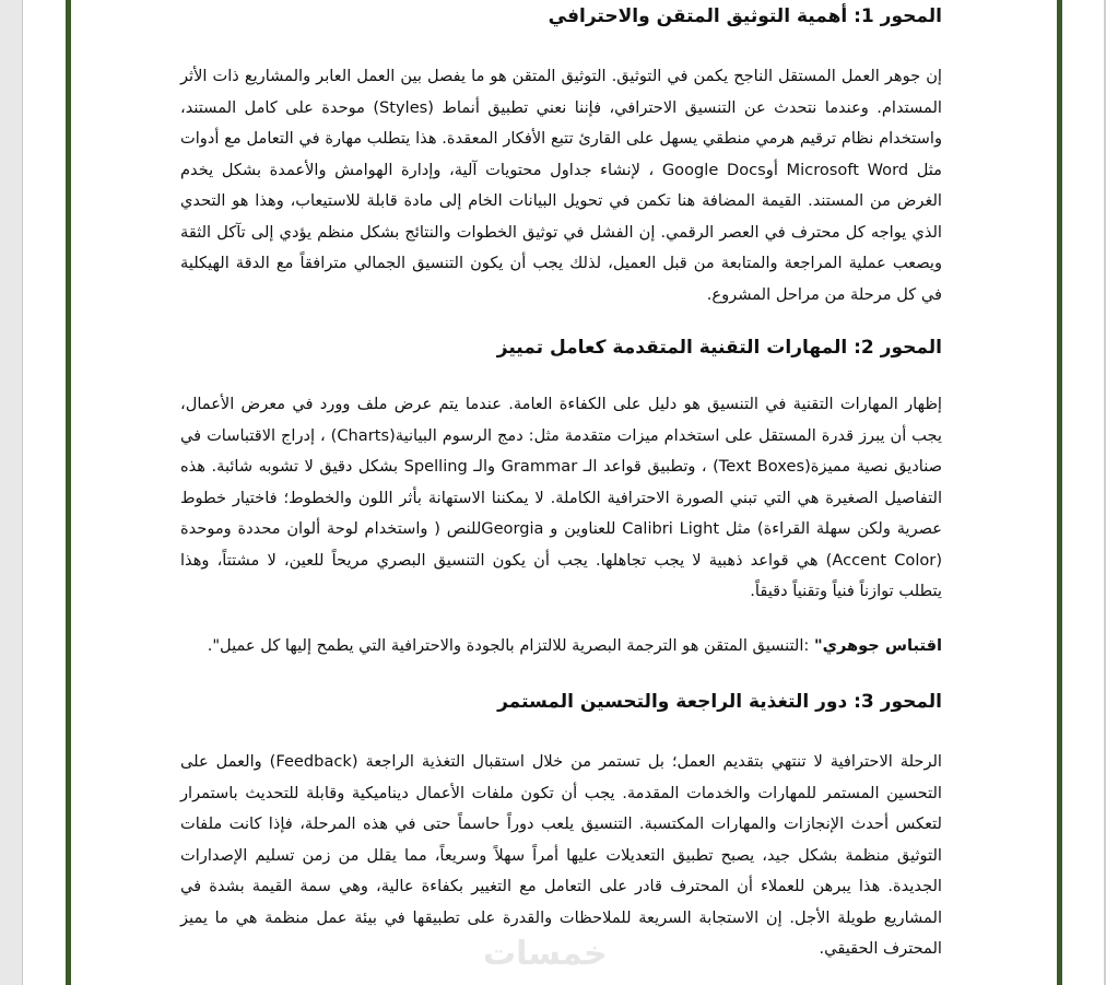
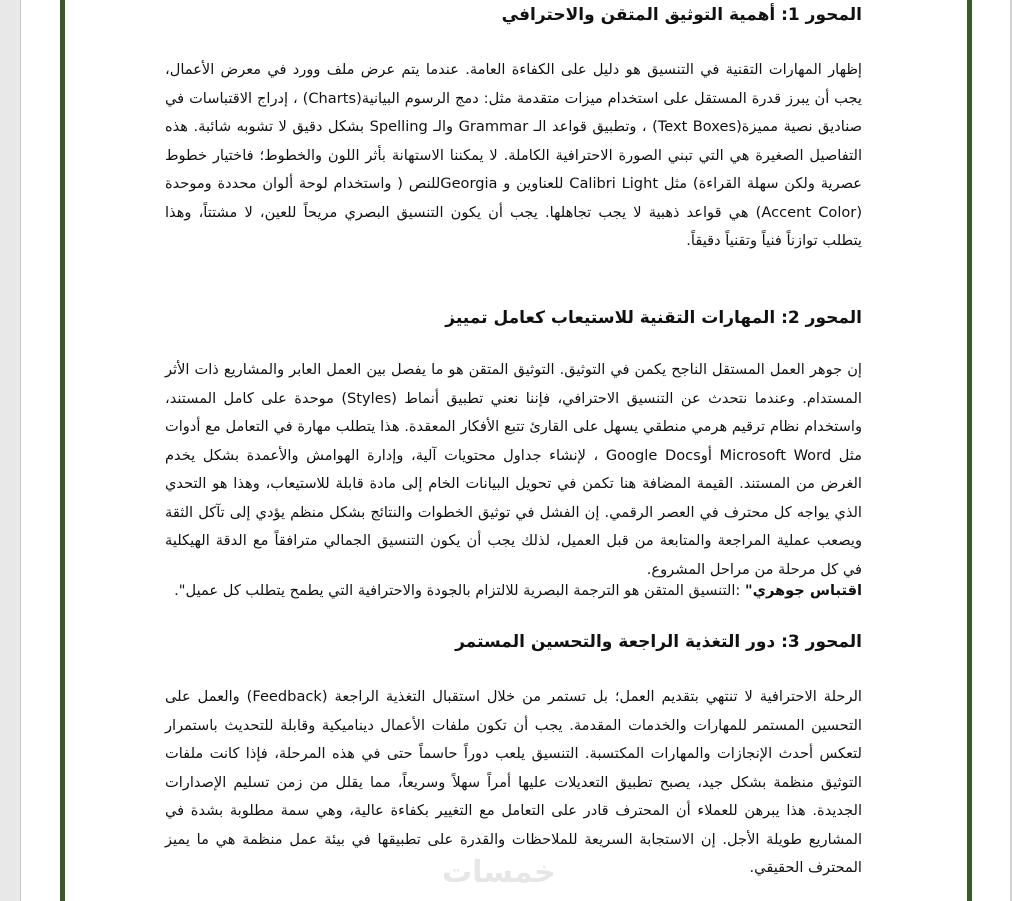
  المحور 1: أهمية التوثيق المتقن والاحترافي
- إن جوهر العمل المستقل الناجح يكمن في التوثيق. التوثيق المتقن هو ما يفصل بين العمل العابر والمشاريع ذات الأثر المستدام. وعندما نتحدث عن التنسيق الاحترافي، فإننا نعني تطبيق أنماط (Styles) موحدة على كامل المستند، واستخدام نظام ترقيم هرمي منطقي يسهل على القارئ تتبع الأفكار المعقدة. هذا يتطلب مهارة في التعامل مع أدوات مثل Microsoft Word أوGoogle Docs ، لإنشاء جداول محتويات آلية، وإدارة الهوامش والأعمدة بشكل يخدم الغرض من المستند. القيمة المضافة هنا تكمن في تحويل البيانات الخام إلى مادة قابلة للاستيعاب، وهذا هو التحدي الذي يواجه كل محترف في العصر الرقمي. إن الفشل في توثيق الخطوات والنتائج بشكل منظم يؤدي إلى تآكل الثقة ويصعب عملية المراجعة والمتابعة من قبل العميل، لذلك يجب أن يكون التنسيق الجمالي مترافقاً مع الدقة الهيكلية في كل مرحلة من مراحل المشروع.
+ إظهار المهارات التقنية في التنسيق هو دليل على الكفاءة العامة. عندما يتم عرض ملف وورد في معرض الأعمال، يجب أن يبرز قدرة المستقل على استخدام ميزات متقدمة مثل: دمج الرسوم البيانية(Charts) ، إدراج الاقتباسات في صناديق نصية مميزة(Text Boxes) ، وتطبيق قواعد الـ Grammar والـ Spelling بشكل دقيق لا تشوبه شائبة. هذه التفاصيل الصغيرة هي التي تبني الصورة الاحترافية الكاملة. لا يمكننا الاستهانة بأثر اللون والخطوط؛ فاختيار خطوط عصرية ولكن سهلة القراءة) مثل Calibri Light للعناوين و Georgiaللنص ( واستخدام لوحة ألوان محددة وموحدة (Accent Color) هي قواعد ذهبية لا يجب تجاهلها. يجب أن يكون التنسيق البصري مريحاً للعين، لا مشتتاً، وهذا يتطلب توازناً فنياً وتقنياً دقيقاً.
- المحور 2: المهارات التقنية المتقدمة كعامل تمييز
+ المحور 2: المهارات التقنية للاستيعاب كعامل تمييز
- إظهار المهارات التقنية في التنسيق هو دليل على الكفاءة العامة. عندما يتم عرض ملف وورد في معرض الأعمال، يجب أن يبرز قدرة المستقل على استخدام ميزات متقدمة مثل: دمج الرسوم البيانية(Charts) ، إدراج الاقتباسات في صناديق نصية مميزة(Text Boxes) ، وتطبيق قواعد الـ Grammar والـ Spelling بشكل دقيق لا تشوبه شائبة. هذه التفاصيل الصغيرة هي التي تبني الصورة الاحترافية الكاملة. لا يمكننا الاستهانة بأثر اللون والخطوط؛ فاختيار خطوط عصرية ولكن سهلة القراءة) مثل Calibri Light للعناوين و Georgiaللنص ( واستخدام لوحة ألوان محددة وموحدة (Accent Color) هي قواعد ذهبية لا يجب تجاهلها. يجب أن يكون التنسيق البصري مريحاً للعين، لا مشتتاً، وهذا يتطلب توازناً فنياً وتقنياً دقيقاً.
+ إن جوهر العمل المستقل الناجح يكمن في التوثيق. التوثيق المتقن هو ما يفصل بين العمل العابر والمشاريع ذات الأثر المستدام. وعندما نتحدث عن التنسيق الاحترافي، فإننا نعني تطبيق أنماط (Styles) موحدة على كامل المستند، واستخدام نظام ترقيم هرمي منطقي يسهل على القارئ تتبع الأفكار المعقدة. هذا يتطلب مهارة في التعامل مع أدوات مثل Microsoft Word أوGoogle Docs ، لإنشاء جداول محتويات آلية، وإدارة الهوامش والأعمدة بشكل يخدم الغرض من المستند. القيمة المضافة هنا تكمن في تحويل البيانات الخام إلى مادة قابلة للاستيعاب، وهذا هو التحدي الذي يواجه كل محترف في العصر الرقمي. إن الفشل في توثيق الخطوات والنتائج بشكل منظم يؤدي إلى تآكل الثقة ويصعب عملية المراجعة والمتابعة من قبل العميل، لذلك يجب أن يكون التنسيق الجمالي مترافقاً مع الدقة الهيكلية في كل مرحلة من مراحل المشروع.
- اقتباس جوهري" :التنسيق المتقن هو الترجمة البصرية للالتزام بالجودة والاحترافية التي يطمح إليها كل عميل".
+ اقتباس جوهري" :التنسيق المتقن هو الترجمة البصرية للالتزام بالجودة والاحترافية التي يطمح يتطلب كل عميل".
  المحور 3: دور التغذية الراجعة والتحسين المستمر
- الرحلة الاحترافية لا تنتهي بتقديم العمل؛ بل تستمر من خلال استقبال التغذية الراجعة (Feedback) والعمل على التحسين المستمر للمهارات والخدمات المقدمة. يجب أن تكون ملفات الأعمال ديناميكية وقابلة للتحديث باستمرار لتعكس أحدث الإنجازات والمهارات المكتسبة. التنسيق يلعب دوراً حاسماً حتى في هذه المرحلة، فإذا كانت ملفات التوثيق منظمة بشكل جيد، يصبح تطبيق التعديلات عليها أمراً سهلاً وسريعاً، مما يقلل من زمن تسليم الإصدارات الجديدة. هذا يبرهن للعملاء أن المحترف قادر على التعامل مع التغيير بكفاءة عالية، وهي سمة القيمة بشدة في المشاريع طويلة الأجل. إن الاستجابة السريعة للملاحظات والقدرة على تطبيقها في بيئة عمل منظمة هي ما يميز المحترف الحقيقي.
+ الرحلة الاحترافية لا تنتهي بتقديم العمل؛ بل تستمر من خلال استقبال التغذية الراجعة (Feedback) والعمل على التحسين المستمر للمهارات والخدمات المقدمة. يجب أن تكون ملفات الأعمال ديناميكية وقابلة للتحديث باستمرار لتعكس أحدث الإنجازات والمهارات المكتسبة. التنسيق يلعب دوراً حاسماً حتى في هذه المرحلة، فإذا كانت ملفات التوثيق منظمة بشكل جيد، يصبح تطبيق التعديلات عليها أمراً سهلاً وسريعاً، مما يقلل من زمن تسليم الإصدارات الجديدة. هذا يبرهن للعملاء أن المحترف قادر على التعامل مع التغيير بكفاءة عالية، وهي سمة مطلوبة بشدة في المشاريع طويلة الأجل. إن الاستجابة السريعة للملاحظات والقدرة على تطبيقها في بيئة عمل منظمة هي ما يميز المحترف الحقيقي.
  خمسات
